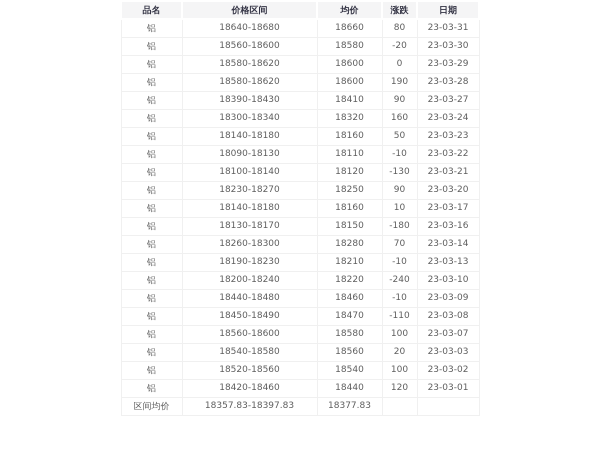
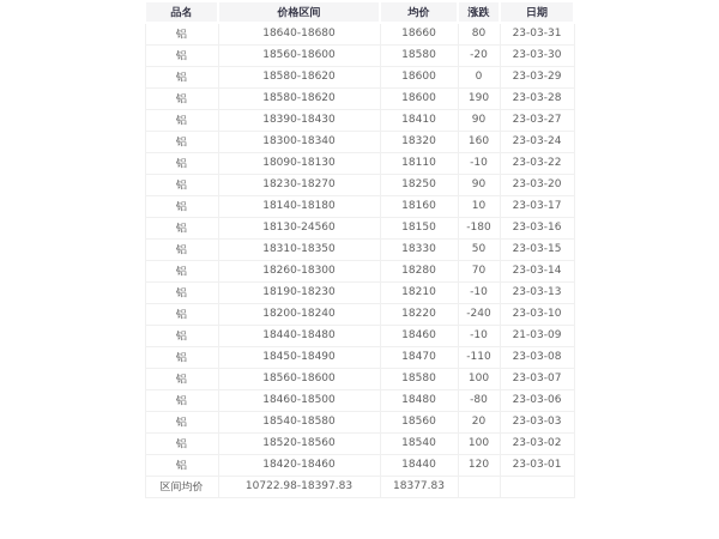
  品名	价格区间	均价	涨跌	日期
  铝	18640-18680	18660	80	23-03-31
  铝	18560-18600	18580	-20	23-03-30
  铝	18580-18620	18600	0	23-03-29
  铝	18580-18620	18600	190	23-03-28
  铝	18390-18430	18410	90	23-03-27
  铝	18300-18340	18320	160	23-03-24
- 铝	18140-18180	18160	50	23-03-23
  铝	18090-18130	18110	-10	23-03-22
- 铝	18100-18140	18120	-130	23-03-21
  铝	18230-18270	18250	90	23-03-20
  铝	18140-18180	18160	10	23-03-17
- 铝	18130-18170	18150	-180	23-03-16
+ 铝	18130-24560	18150	-180	23-03-16
+ 铝	18310-18350	18330	50	23-03-15
  铝	18260-18300	18280	70	23-03-14
  铝	18190-18230	18210	-10	23-03-13
  铝	18200-18240	18220	-240	23-03-10
- 铝	18440-18480	18460	-10	23-03-09
+ 铝	18440-18480	18460	-10	21-03-09
  铝	18450-18490	18470	-110	23-03-08
  铝	18560-18600	18580	100	23-03-07
+ 铝	18460-18500	18480	-80	23-03-06
  铝	18540-18580	18560	20	23-03-03
  铝	18520-18560	18540	100	23-03-02
  铝	18420-18460	18440	120	23-03-01
- 区间均价	18357.83-18397.83	18377.83
+ 区间均价	10722.98-18397.83	18377.83
